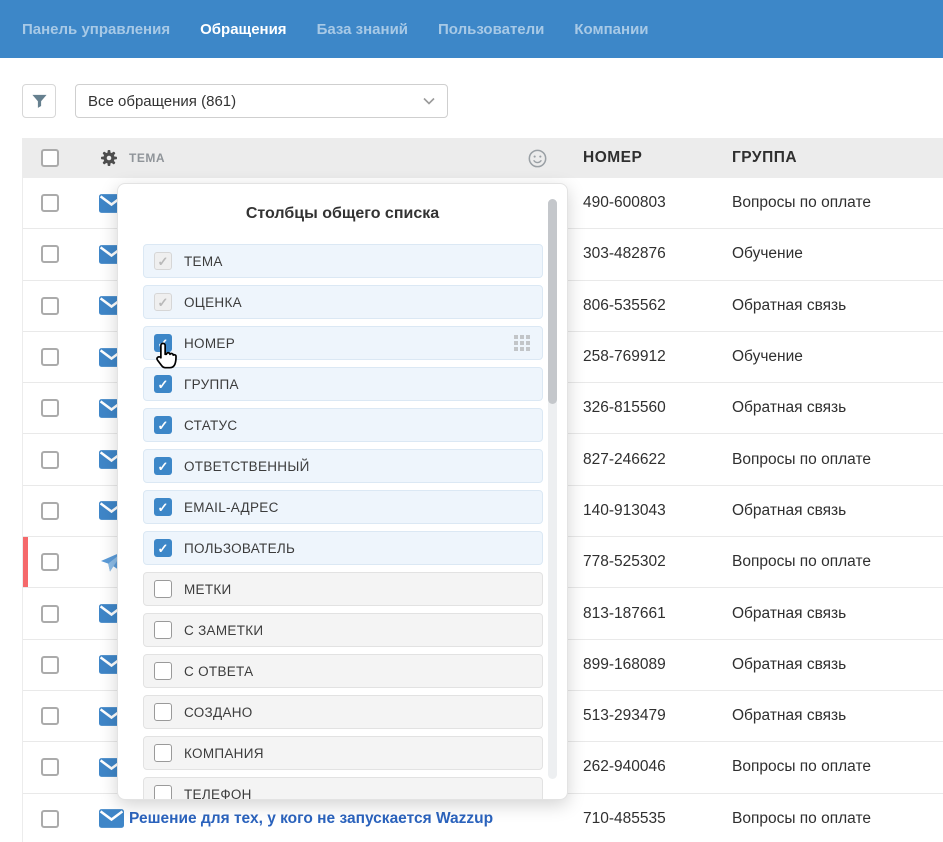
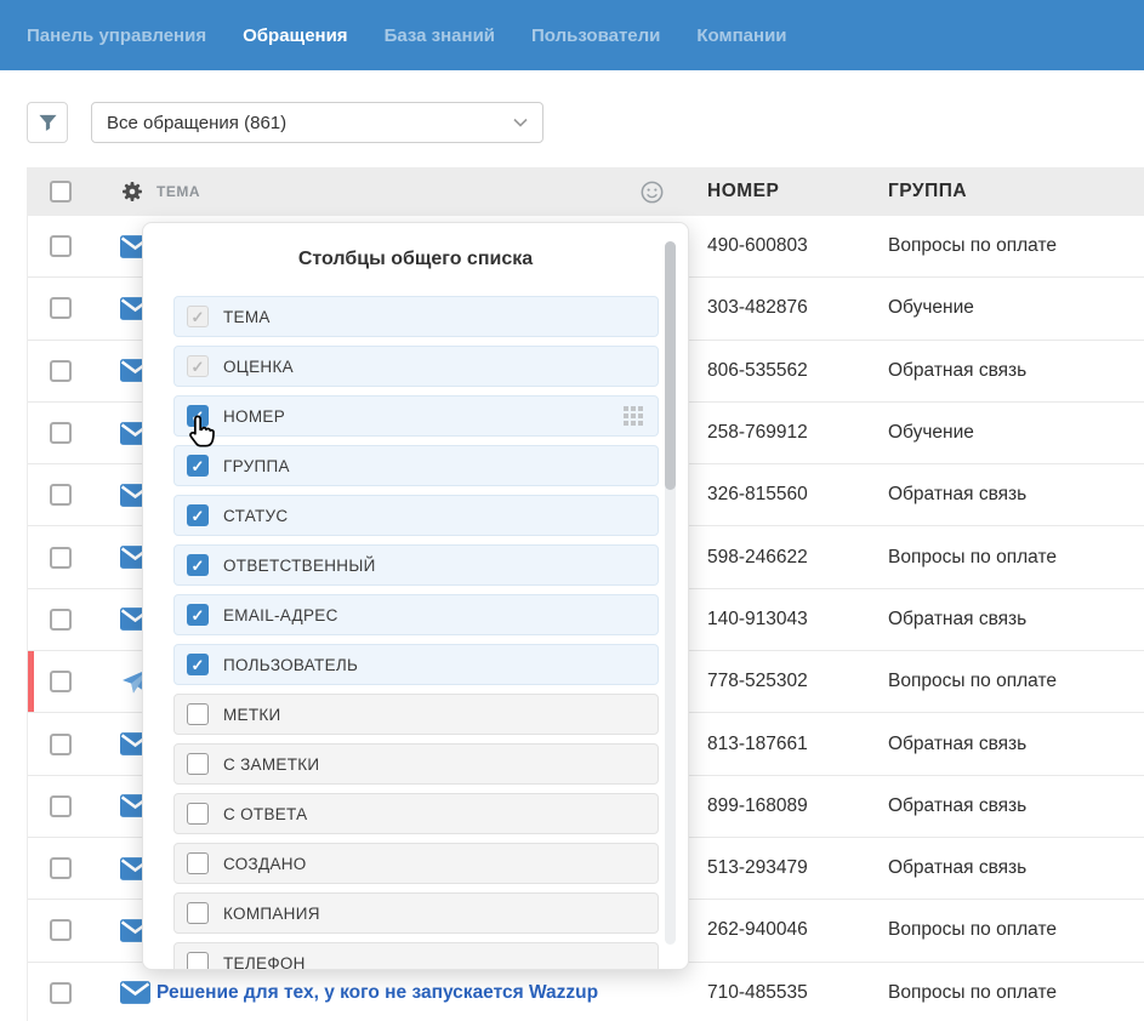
  Панель управления
  Обращения
  База знаний
  Пользователи
  Компании
  Все обращения (861)
  ТЕМА
  НОМЕР
  ГРУППА
  490-600803
  Вопросы по оплате
  303-482876
  Обучение
  806-535562
  Обратная связь
  258-769912
  Обучение
  326-815560
  Обратная связь
- 827-246622
+ 598-246622
  Вопросы по оплате
  140-913043
  Обратная связь
  778-525302
  Вопросы по оплате
  813-187661
  Обратная связь
  899-168089
  Обратная связь
  513-293479
  Обратная связь
  262-940046
  Вопросы по оплате
  Решение для тех, у кого не запускается Wazzup
  710-485535
  Вопросы по оплате
  Столбцы общего списка
  ✓
  ТЕМА
  ✓
  ОЦЕНКА
  НОМЕР
  ✓
  ГРУППА
  ✓
  СТАТУС
  ✓
  ОТВЕТСТВЕННЫЙ
  ✓
  EMAIL-АДРЕС
  ✓
  ПОЛЬЗОВАТЕЛЬ
  МЕТКИ
  С ЗАМЕТКИ
  С ОТВЕТА
  СОЗДАНО
  КОМПАНИЯ
  ✓
  ТЕЛЕФОН
